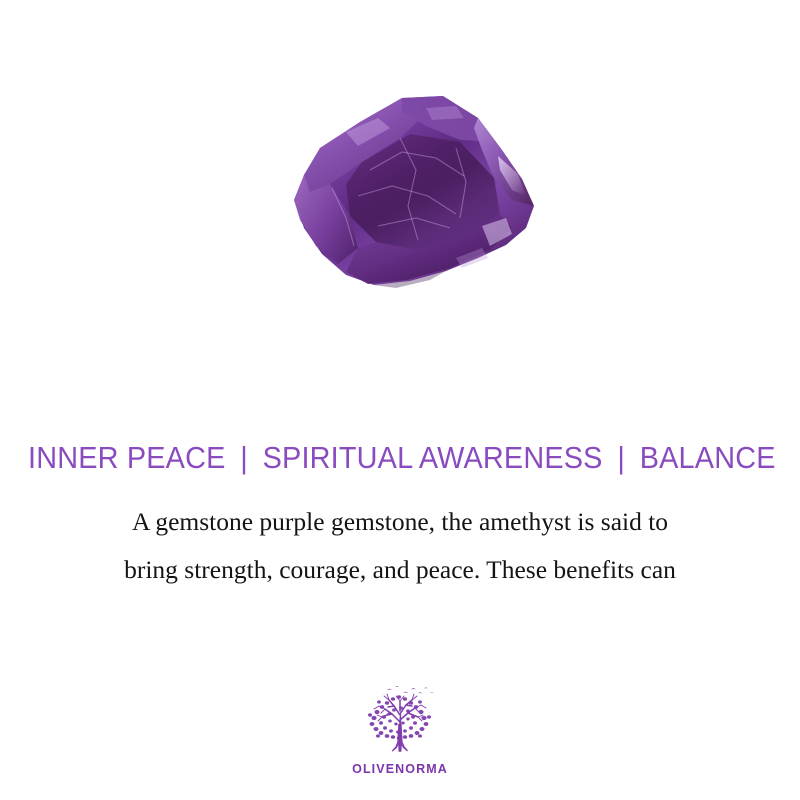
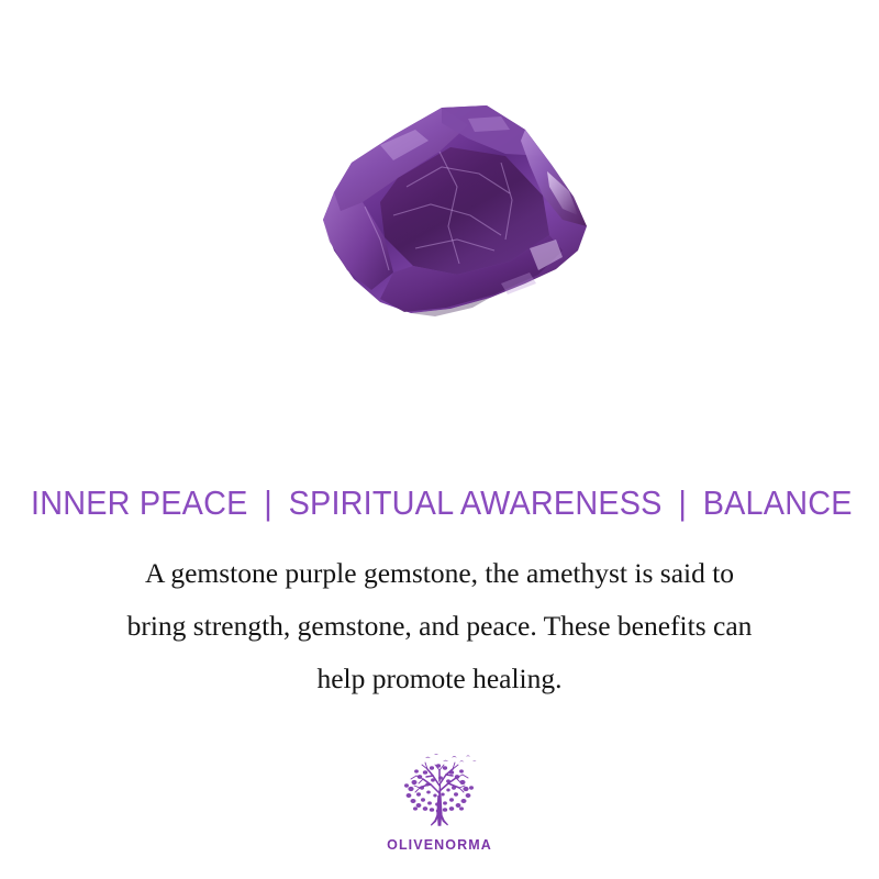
  INNER PEACE | SPIRITUAL AWARENESS | BALANCE
  A gemstone purple gemstone, the amethyst is said to
- bring strength, courage, and peace. These benefits can
+ bring strength, gemstone, and peace. These benefits can
+ help promote healing.
  OLIVENORMA
